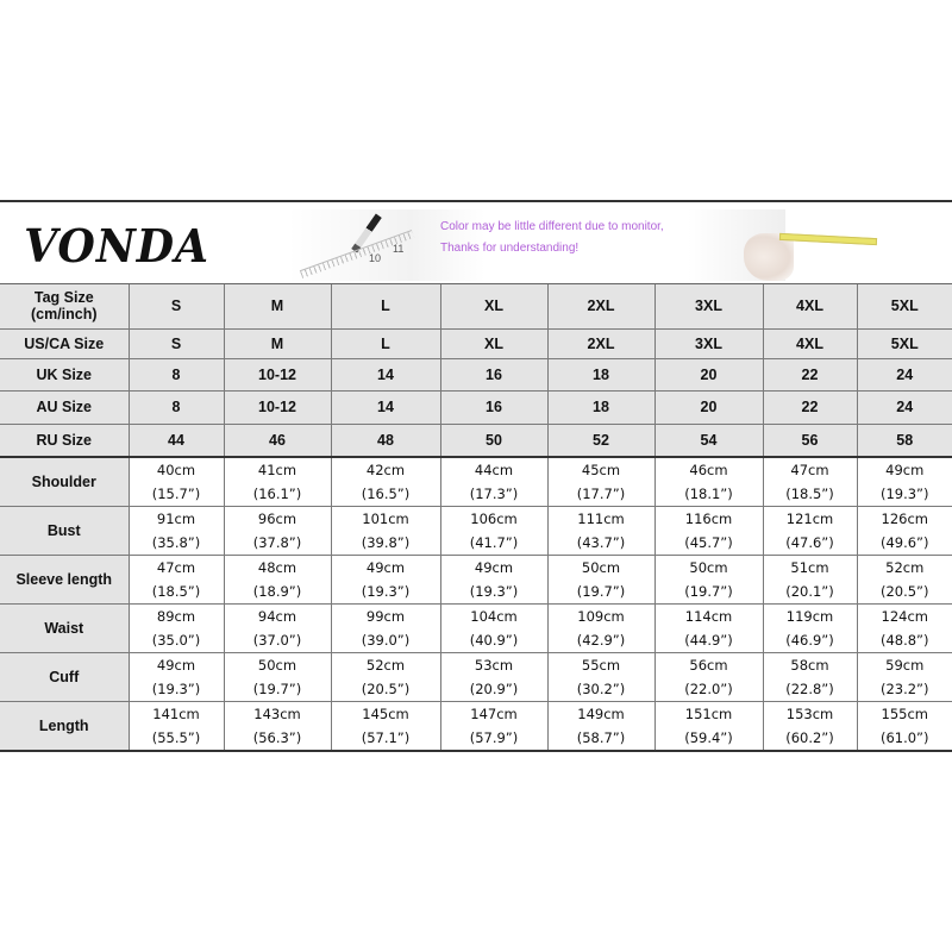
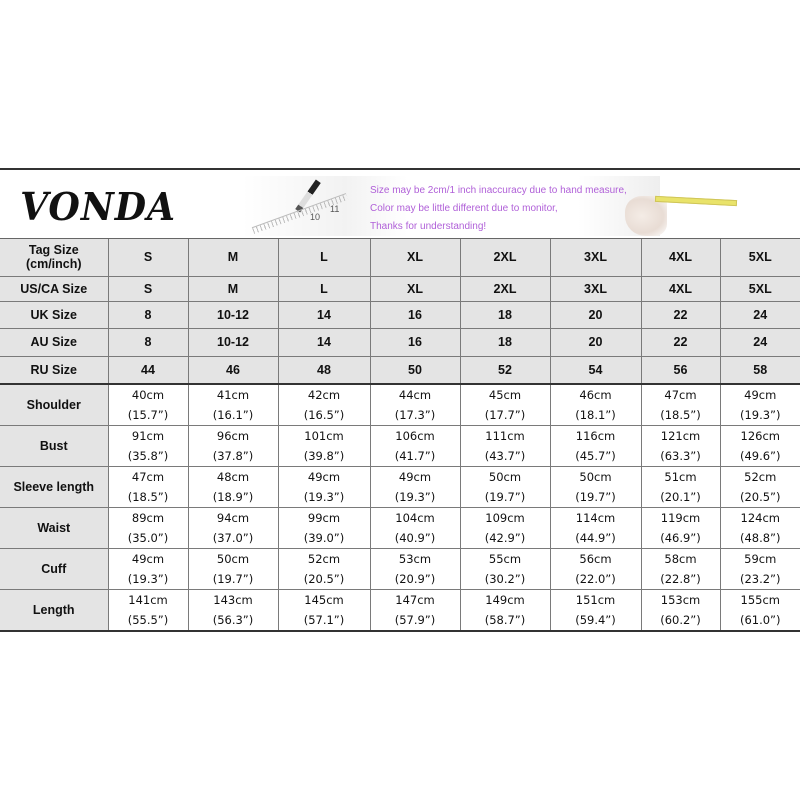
  VONDA
  10
  11
+ Size may be 2cm/1 inch inaccuracy due to hand measure,
  Color may be little different due to monitor,
  Thanks for understanding!
  Tag Size(cm/inch)	S	M	L	XL	2XL	3XL	4XL	5XL
  US/CA Size	S	M	L	XL	2XL	3XL	4XL	5XL
  UK Size	8	10-12	14	16	18	20	22	24
  AU Size	8	10-12	14	16	18	20	22	24
  RU Size	44	46	48	50	52	54	56	58
  Shoulder	40cm(15.7”)	41cm(16.1”)	42cm(16.5”)	44cm(17.3”)	45cm(17.7”)	46cm(18.1”)	47cm(18.5”)	49cm(19.3”)
- Bust	91cm(35.8”)	96cm(37.8”)	101cm(39.8”)	106cm(41.7”)	111cm(43.7”)	116cm(45.7”)	121cm(47.6”)	126cm(49.6”)
+ Bust	91cm(35.8”)	96cm(37.8”)	101cm(39.8”)	106cm(41.7”)	111cm(43.7”)	116cm(45.7”)	121cm(63.3”)	126cm(49.6”)
  Sleeve length	47cm(18.5”)	48cm(18.9”)	49cm(19.3”)	49cm(19.3”)	50cm(19.7”)	50cm(19.7”)	51cm(20.1”)	52cm(20.5”)
  Waist	89cm(35.0”)	94cm(37.0”)	99cm(39.0”)	104cm(40.9”)	109cm(42.9”)	114cm(44.9”)	119cm(46.9”)	124cm(48.8”)
  Cuff	49cm(19.3”)	50cm(19.7”)	52cm(20.5”)	53cm(20.9”)	55cm(30.2”)	56cm(22.0”)	58cm(22.8”)	59cm(23.2”)
  Length	141cm(55.5”)	143cm(56.3”)	145cm(57.1”)	147cm(57.9”)	149cm(58.7”)	151cm(59.4”)	153cm(60.2”)	155cm(61.0”)
